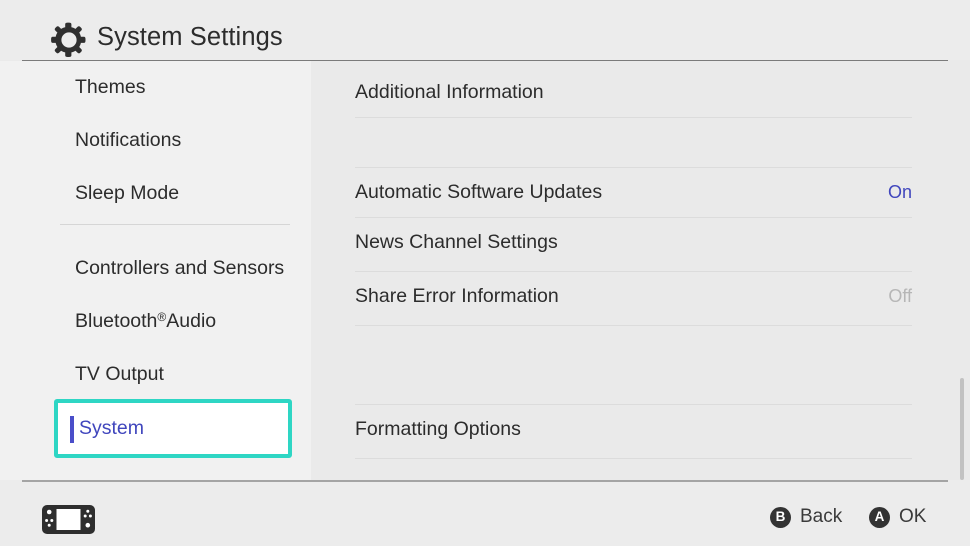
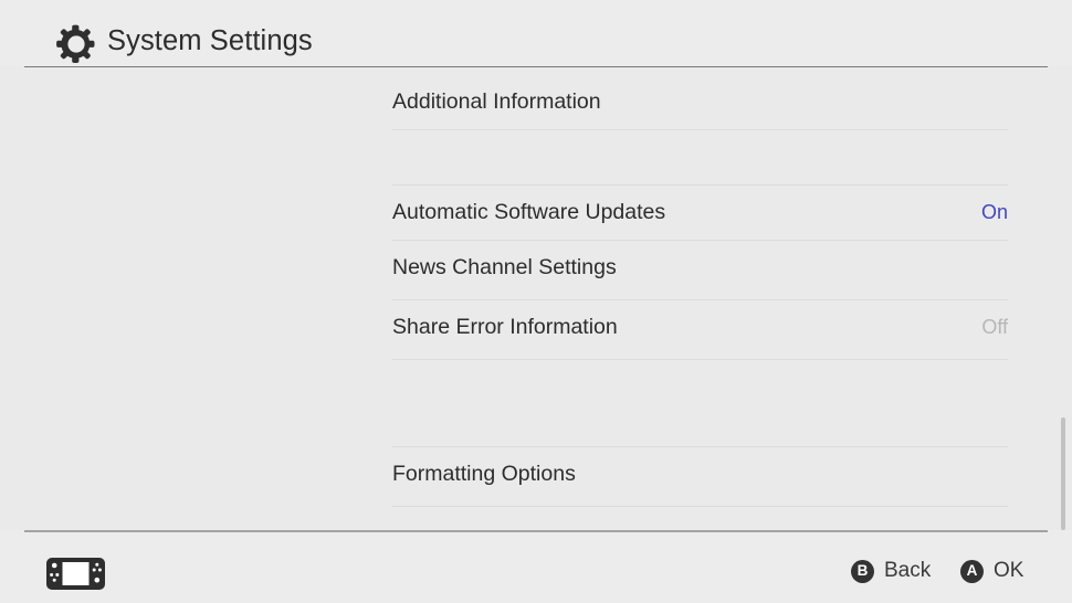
  System Settings
- Themes
- Notifications
- Sleep Mode
- Controllers and Sensors
- Bluetooth
- ®
- Audio
- TV Output
- System
  Additional Information
  Automatic Software Updates
  On
  News Channel Settings
  Share Error Information
  Off
  Formatting Options
  B
  Back
  A
  OK
